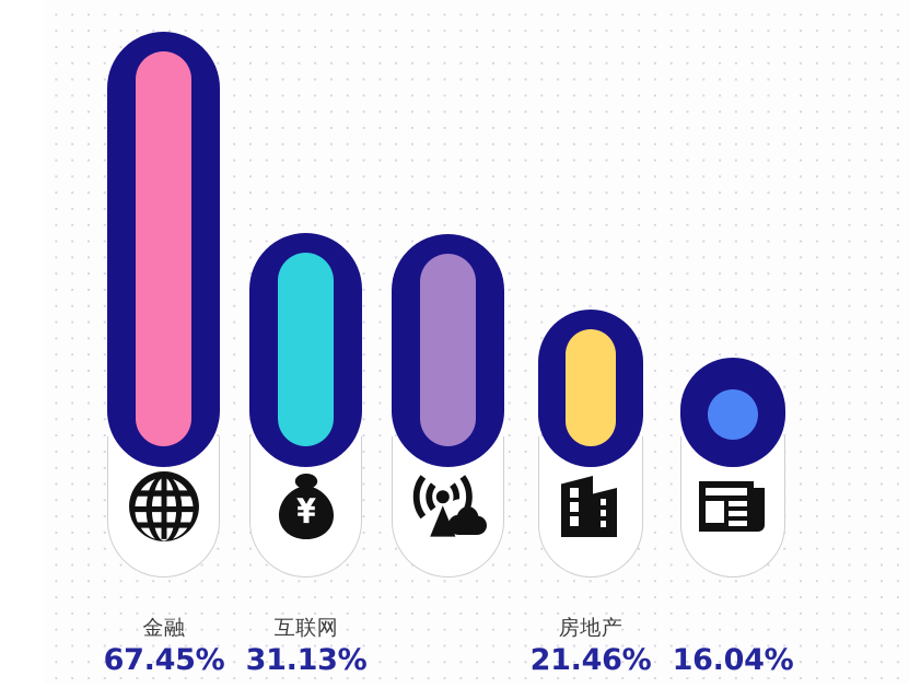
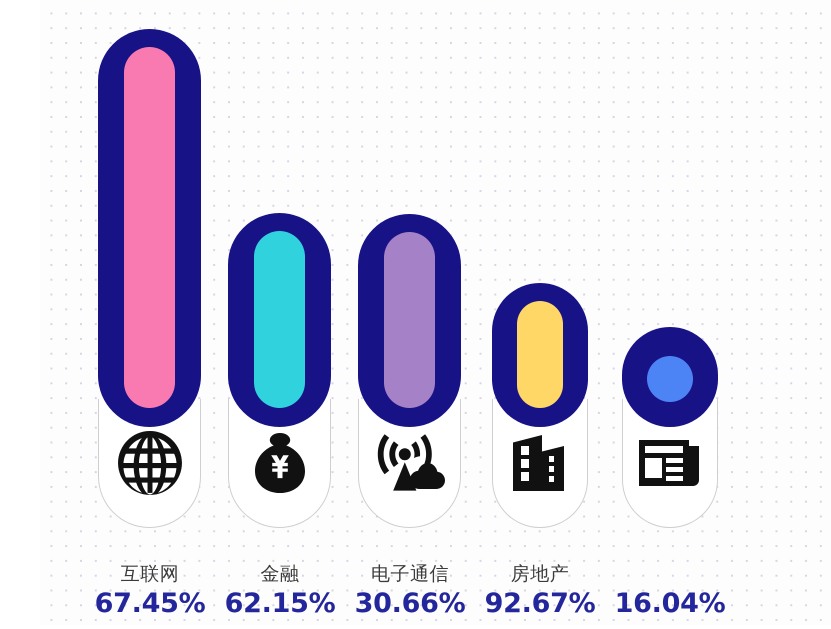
- 金融
+ 互联网
  67.45%
- 互联网
+ 金融
- 31.13%
+ 62.15%
+ 电子通信
+ 30.66%
  房地产
- 21.46%
+ 92.67%
  16.04%
